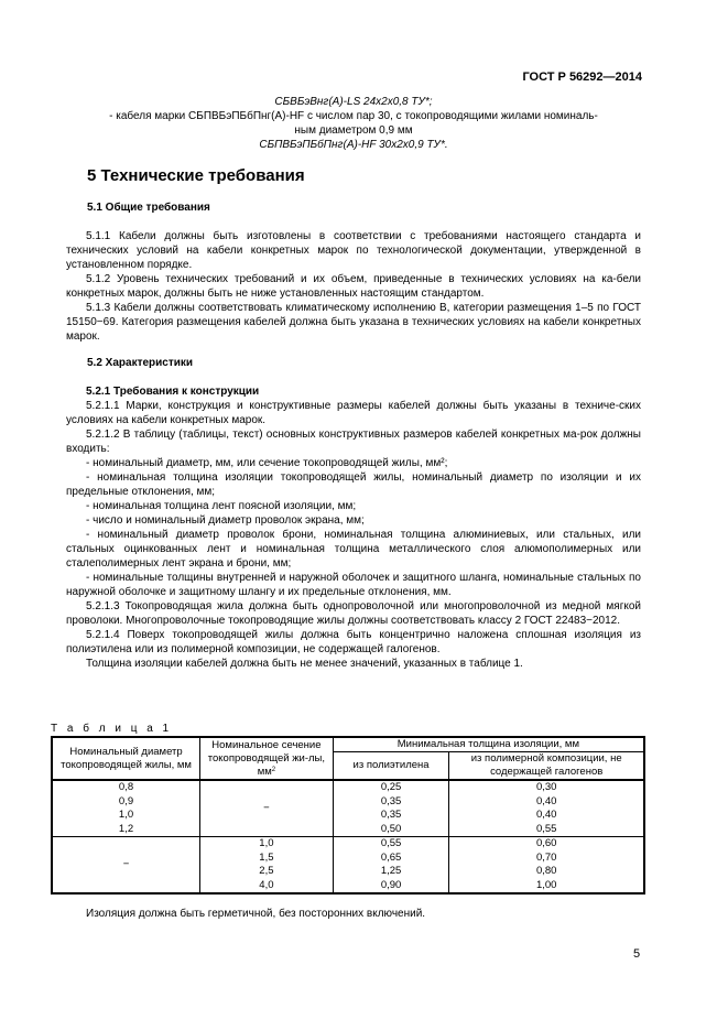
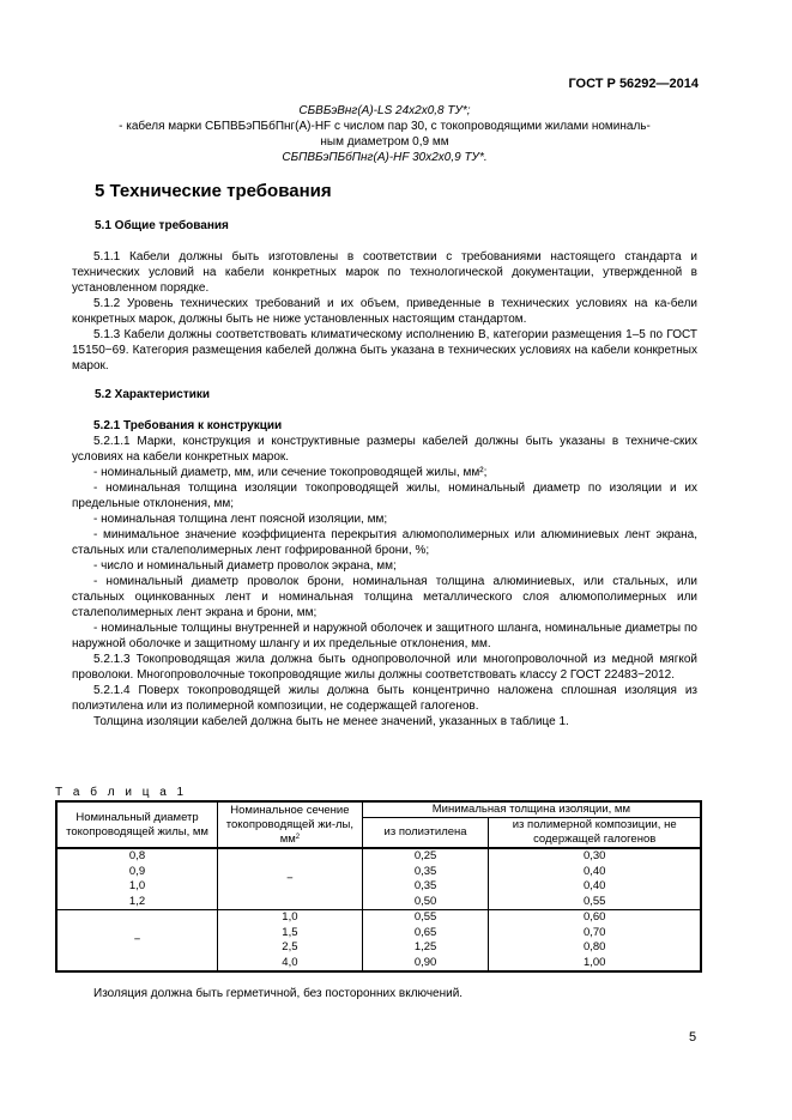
  ГОСТ Р 56292—2014
  СБВБэВнг(A)-LS 24x2x0,8 ТУ*;
  - кабеля марки СБПВБэПБбПнг(А)-HF с числом пар 30, с токопроводящими жилами номиналь-
  ным диаметром 0,9 мм
  СБПВБэПБбПнг(A)-HF 30x2x0,9 ТУ*.
  5 Технические требования
  5.1 Общие требования
  5.1.1 Кабели должны быть изготовлены в соответствии с требованиями настоящего стандарта и технических условий на кабели конкретных марок по технологической документации, утвержденной в установленном порядке.
  5.1.2 Уровень технических требований и их объем, приведенные в технических условиях на ка-бели конкретных марок, должны быть не ниже установленных настоящим стандартом.
  5.1.3 Кабели должны соответствовать климатическому исполнению В, категории размещения 1–5 по ГОСТ 15150−69. Категория размещения кабелей должна быть указана в технических условиях на кабели конкретных марок.
  5.2 Характеристики
  5.2.1 Требования к конструкции
  5.2.1.1 Марки, конструкция и конструктивные размеры кабелей должны быть указаны в техниче-ских условиях на кабели конкретных марок.
- 5.2.1.2 В таблицу (таблицы, текст) основных конструктивных размеров кабелей конкретных ма-рок должны входить:
  - номинальный диаметр, мм, или сечение токопроводящей жилы, мм²;
  - номинальная толщина изоляции токопроводящей жилы, номинальный диаметр по изоляции и их предельные отклонения, мм;
  - номинальная толщина лент поясной изоляции, мм;
+ - минимальное значение коэффициента перекрытия алюмополимерных или алюминиевых лент экрана, стальных или сталеполимерных лент гофрированной брони, %;
  - число и номинальный диаметр проволок экрана, мм;
  - номинальный диаметр проволок брони, номинальная толщина алюминиевых, или стальных, или стальных оцинкованных лент и номинальная толщина металлического слоя алюмополимерных или сталеполимерных лент экрана и брони, мм;
- - номинальные толщины внутренней и наружной оболочек и защитного шланга, номинальные стальных по наружной оболочке и защитному шлангу и их предельные отклонения, мм.
+ - номинальные толщины внутренней и наружной оболочек и защитного шланга, номинальные диаметры по наружной оболочке и защитному шлангу и их предельные отклонения, мм.
  5.2.1.3 Токопроводящая жила должна быть однопроволочной или многопроволочной из медной мягкой проволоки. Многопроволочные токопроводящие жилы должны соответствовать классу 2 ГОСТ 22483−2012.
  5.2.1.4 Поверх токопроводящей жилы должна быть концентрично наложена сплошная изоляция из полиэтилена или из полимерной композиции, не содержащей галогенов.
  Толщина изоляции кабелей должна быть не менее значений, указанных в таблице 1.
  Т а б л и ц а 1
  Номинальный диаметр токопроводящей жилы, мм	Номинальное сечение токопроводящей жи-лы, мм	Минимальная толщина изоляции, мм
  из полиэтилена	из полимерной композиции, не содержащей галогенов
  0,8 0,9 1,0 1,2	−	0,25 0,35 0,35 0,50	0,30 0,40 0,40 0,55
  −	1,0 1,5 2,5 4,0	0,55 0,65 1,25 0,90	0,60 0,70 0,80 1,00
  Изоляция должна быть герметичной, без посторонних включений.
  5
